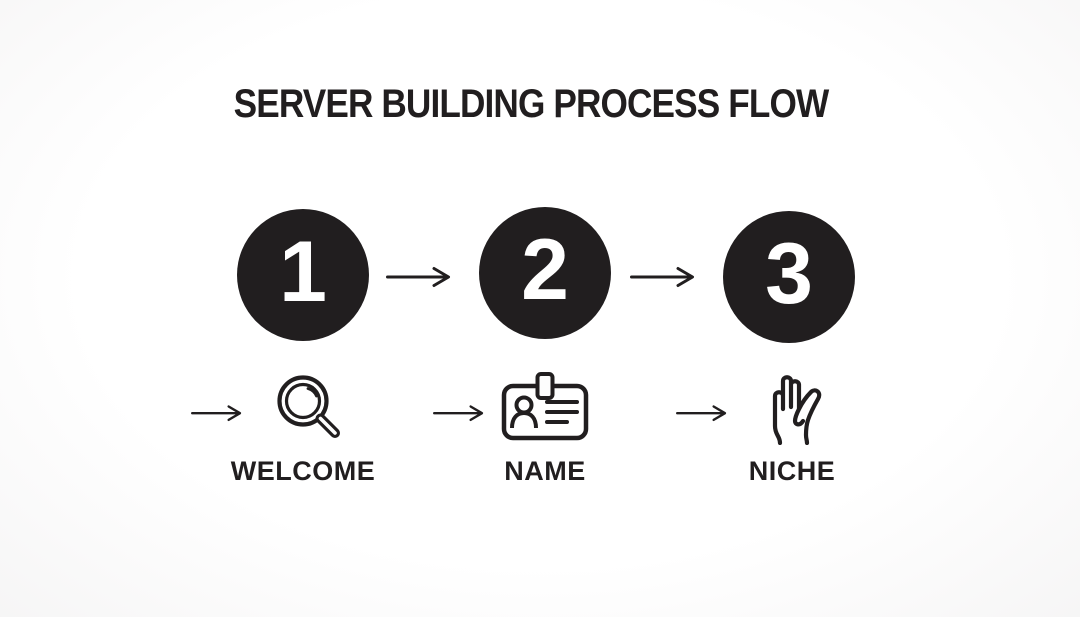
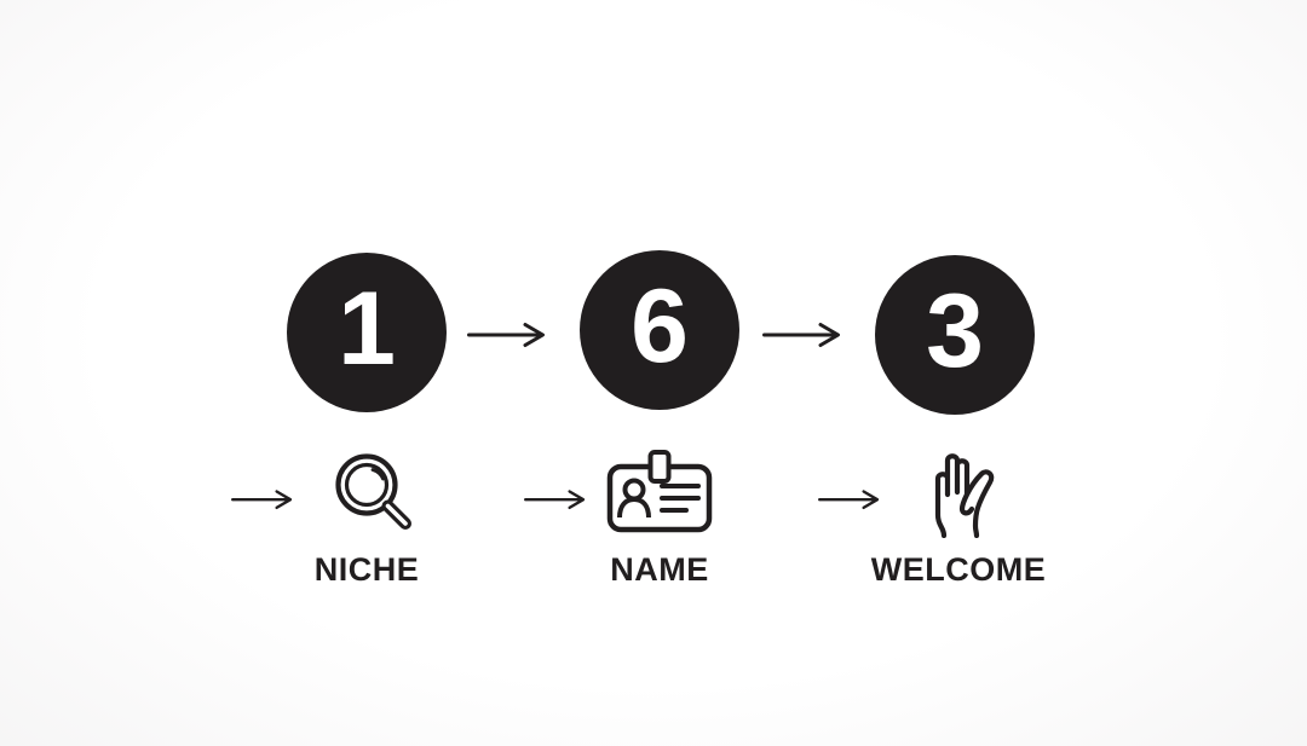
- SERVER BUILDING PROCESS FLOW
  1
- 2
+ 6
  3
- WELCOME
+ NICHE
  NAME
- NICHE
+ WELCOME
